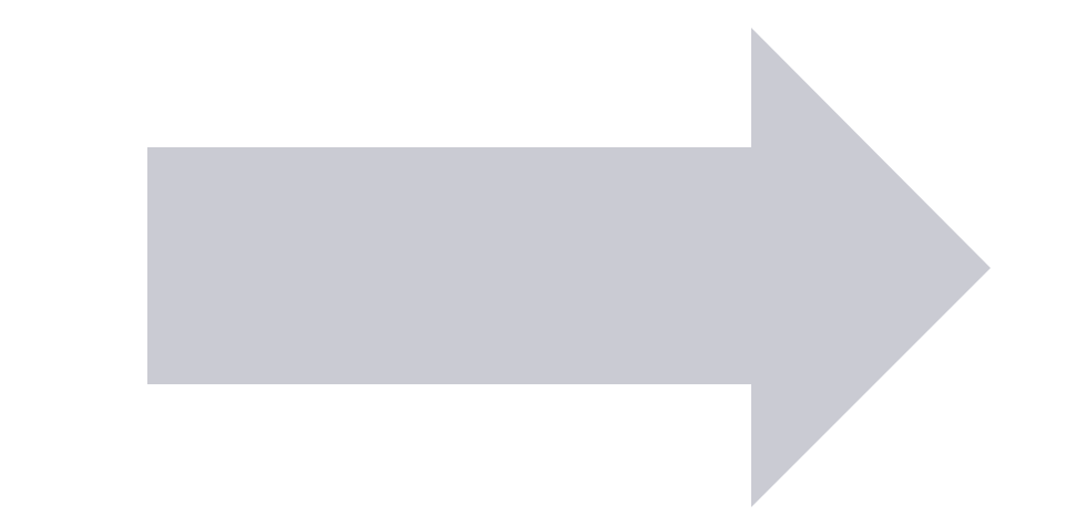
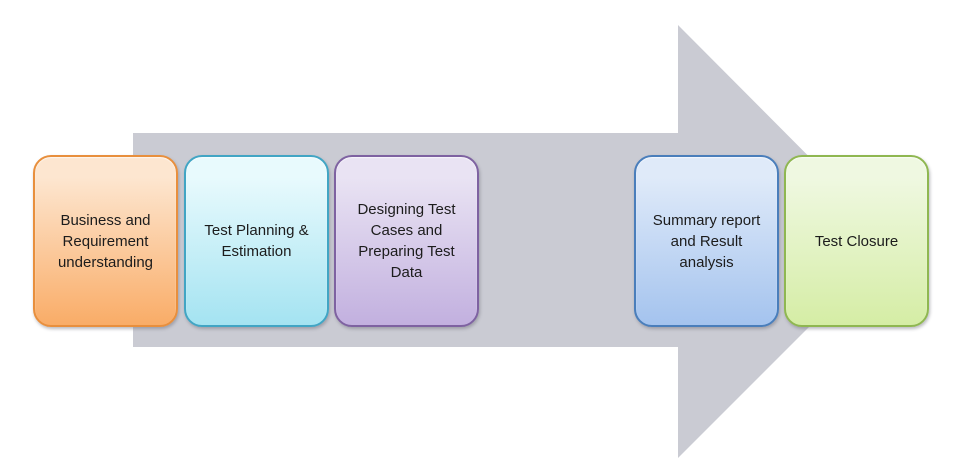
+ Business and
+ Requirement
+ understanding
+ Test Planning &
+ Estimation
+ Designing Test
+ Cases and
+ Preparing Test
+ Data
+ Summary report
+ and Result
+ analysis
+ Test Closure
